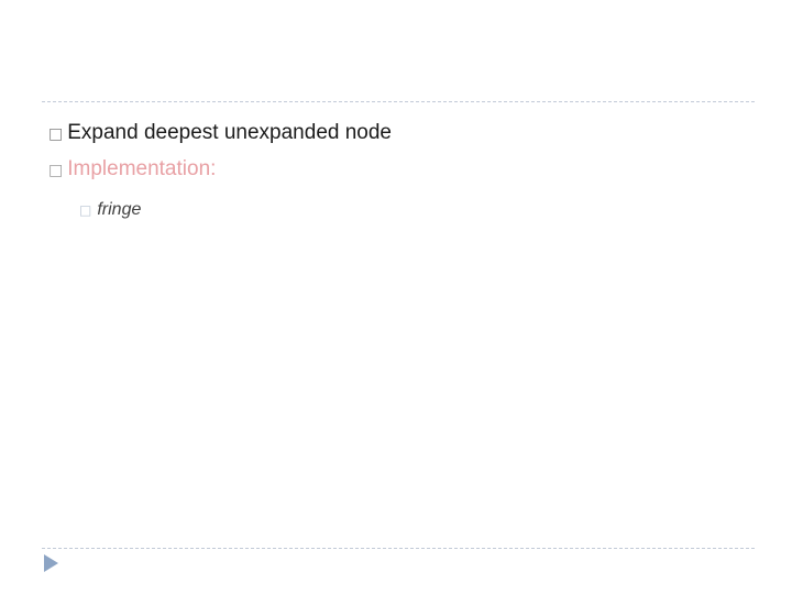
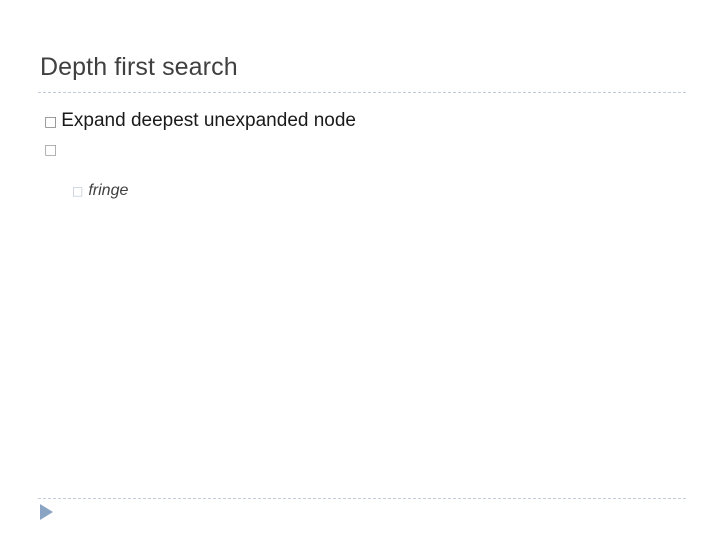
+ Depth first search
  □
  Expand deepest unexpanded node
  □
- Implementation:
  □
  fringe
